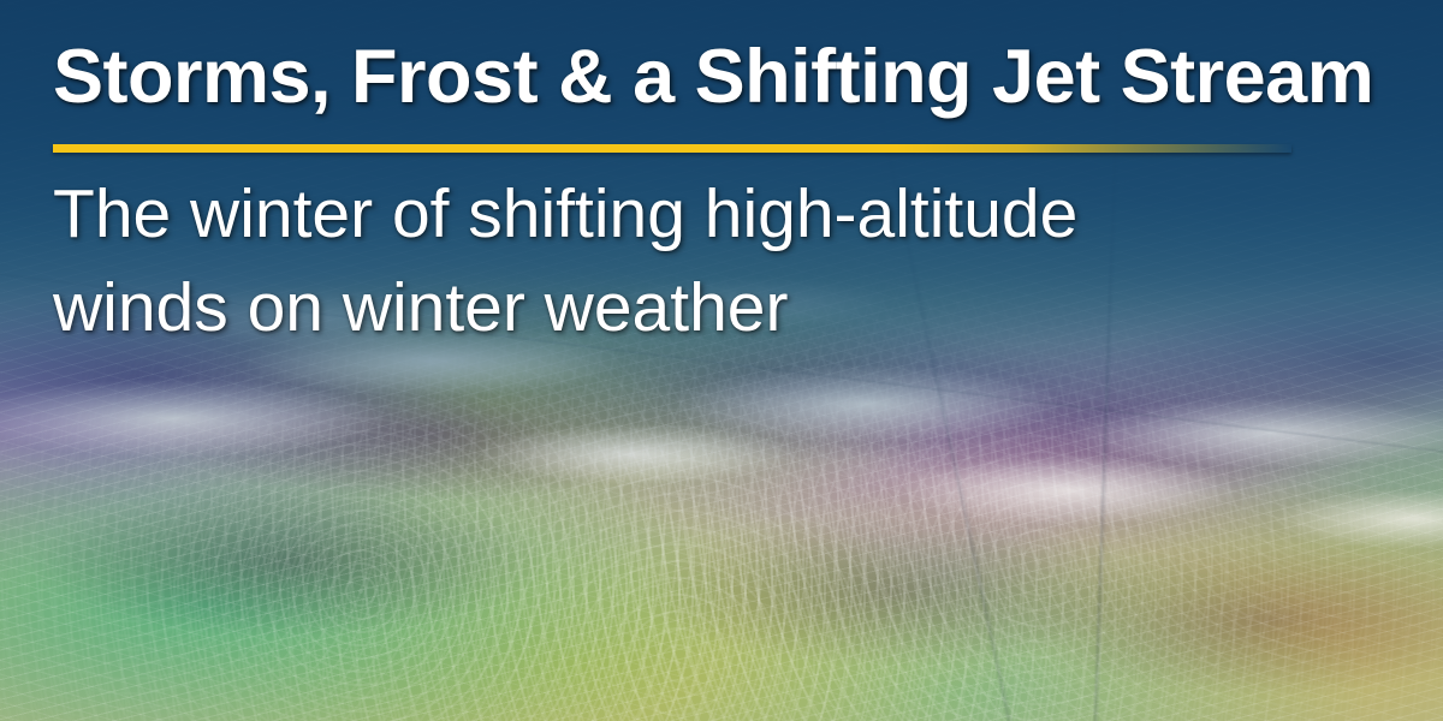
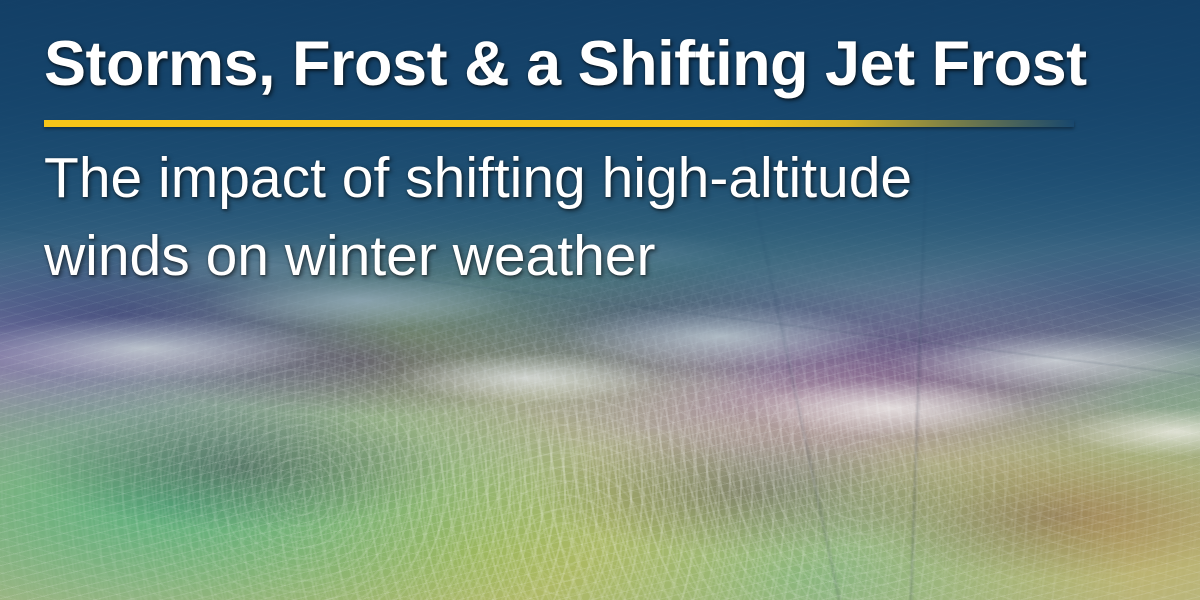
- Storms, Frost & a Shifting Jet Stream
+ Storms, Frost & a Shifting Jet Frost
- The winter of shifting high-altitude
+ The impact of shifting high-altitude
  winds on winter weather
